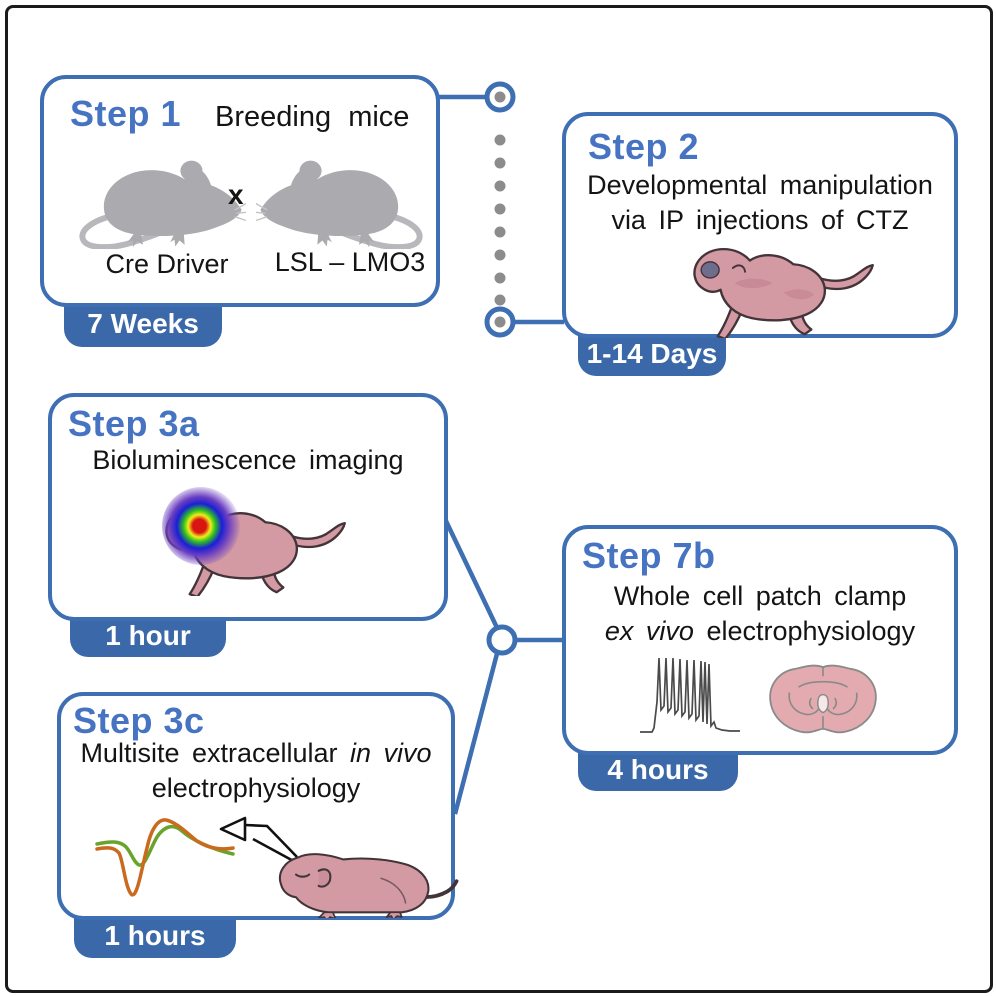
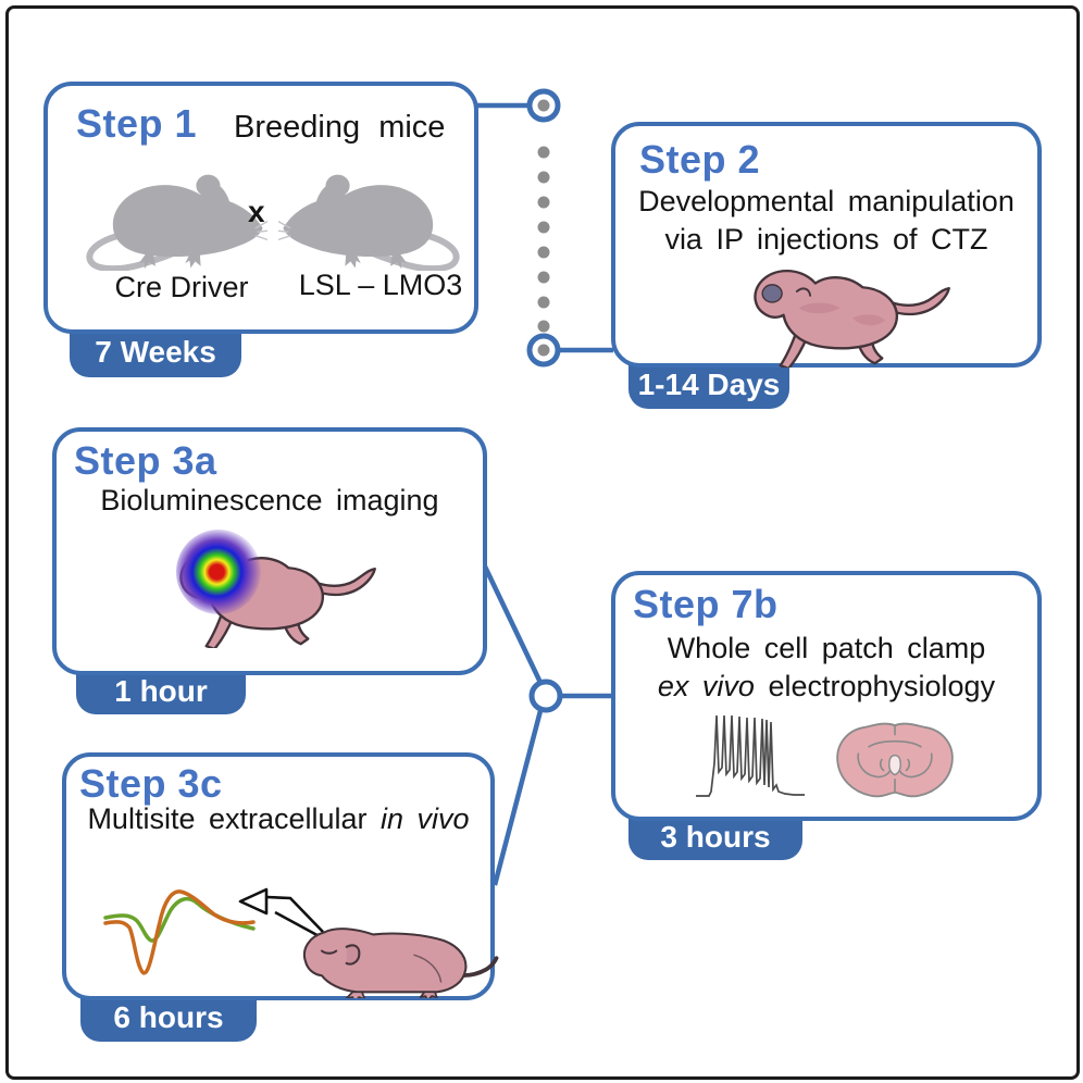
  Step 1
  Breeding mice
  x
  Cre Driver
  LSL – LMO3
  7 Weeks
  Step 2
  Developmental manipulation
  via IP injections of CTZ
  1-14 Days
  Step 3a
  Bioluminescence imaging
  1 hour
  Step 7b
  Whole cell patch clamp
  ex vivo electrophysiology
- 4 hours
+ 3 hours
  Step 3c
  Multisite extracellular in vivo
- electrophysiology
- 1 hours
+ 6 hours
